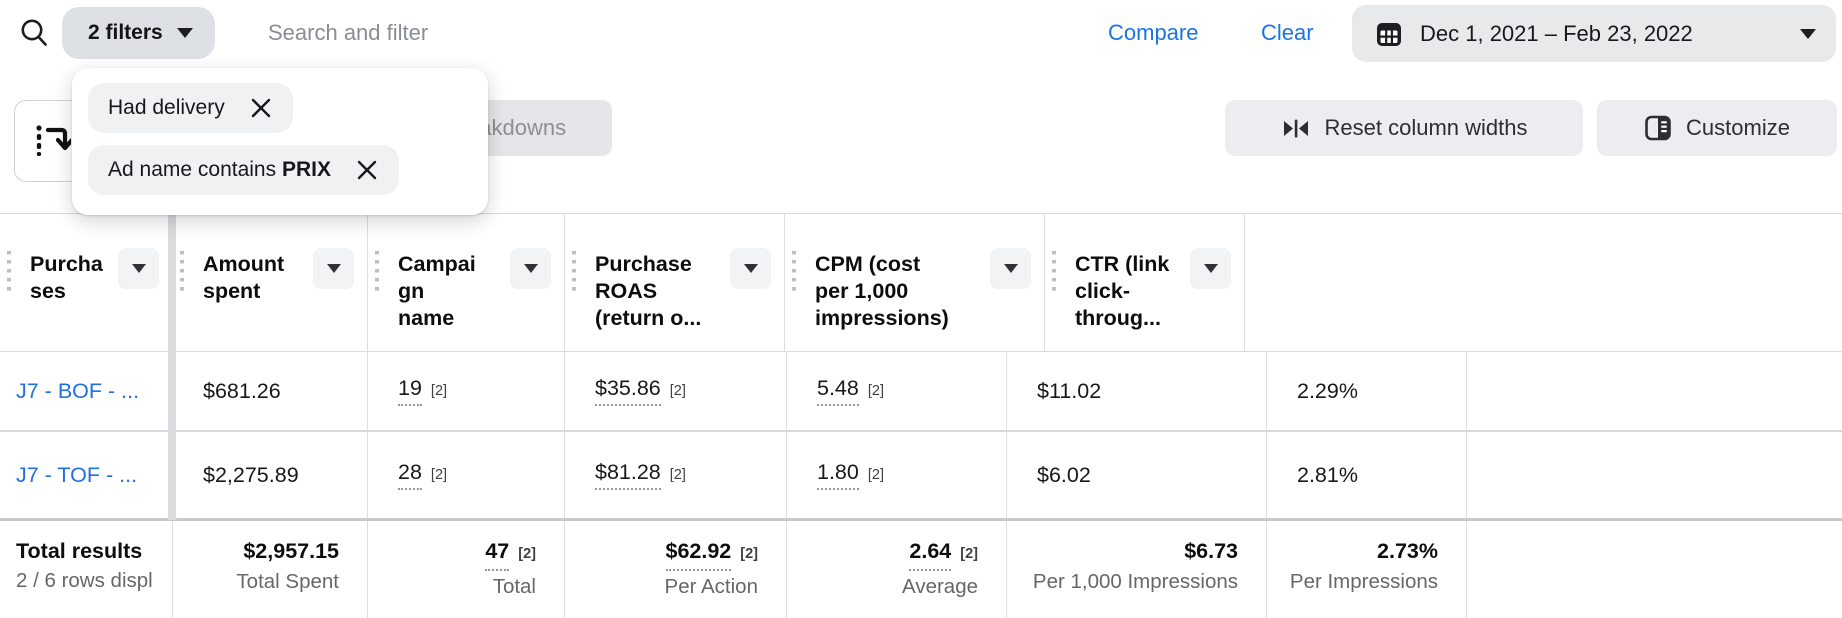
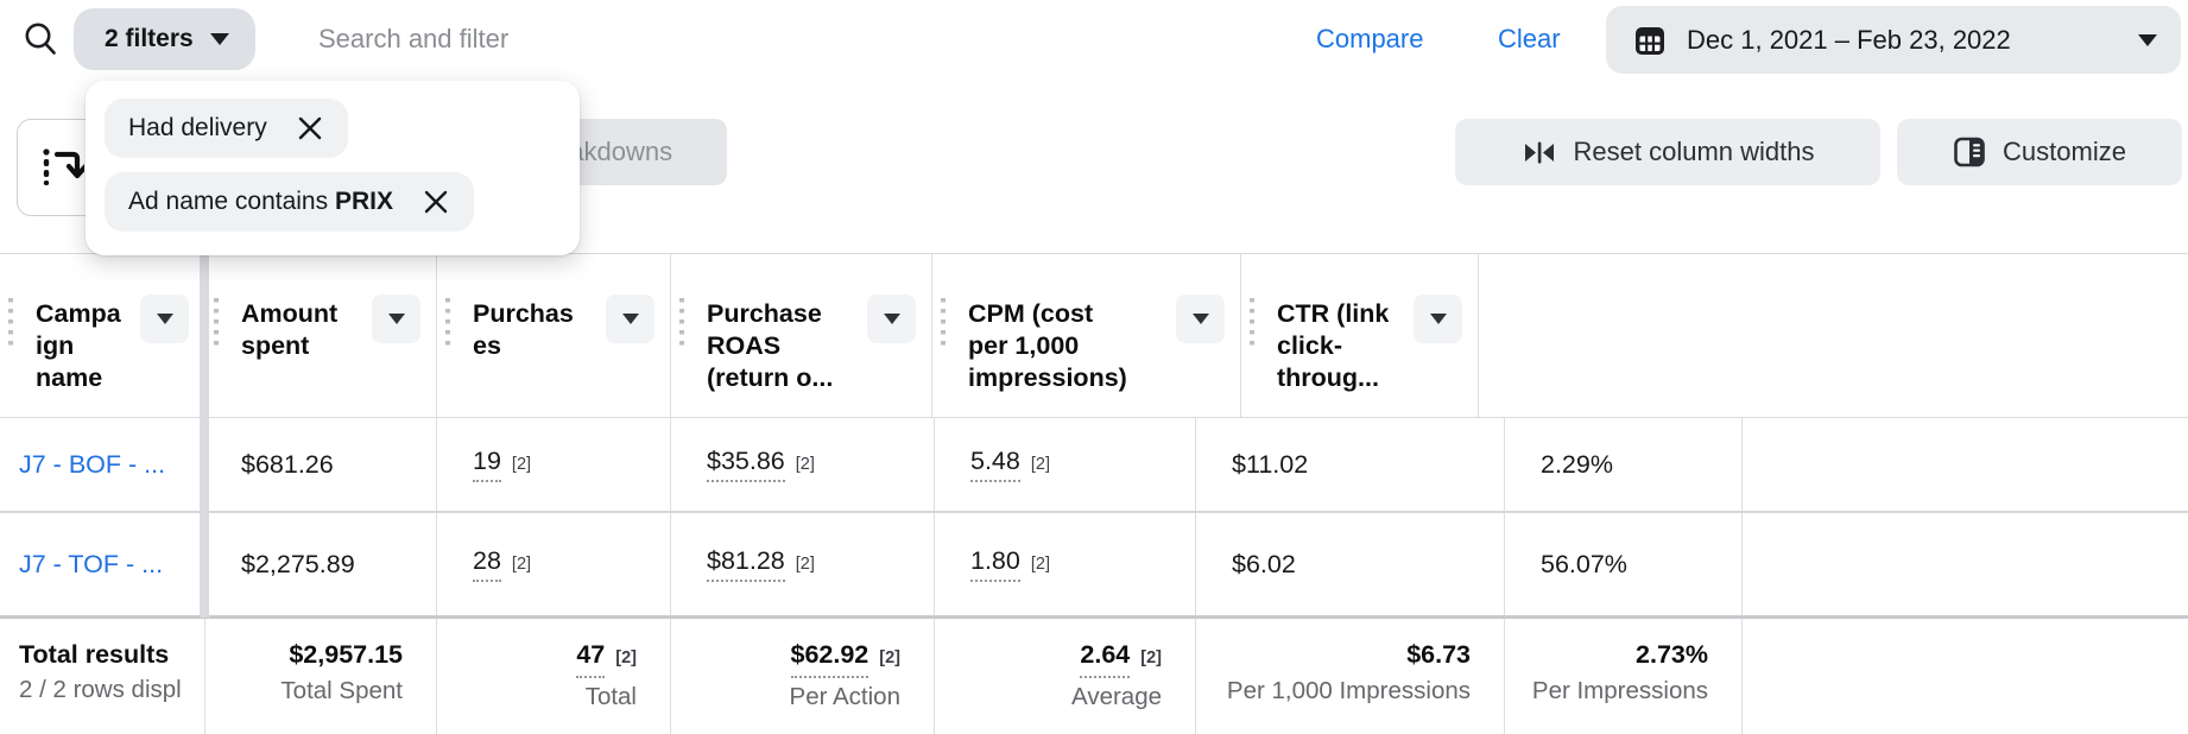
- Purchases
+ Campaign name
  Amount spent
- Campaign name
+ Purchases
  Purchase ROAS (return o...
  CPM (cost per 1,000 impressions)
  CTR (link click-throug...
  J7 - BOF - ...
  $681.26
  19
  [2]
  $35.86
  [2]
  5.48
  [2]
  $11.02
  2.29%
  J7 - TOF - ...
  $2,275.89
  28
  [2]
  $81.28
  [2]
  1.80
  [2]
  $6.02
- 2.81%
+ 56.07%
  Total results
- 2 / 6 rows displ
+ 2 / 2 rows displ
  $2,957.15
  Total Spent
  47
  [2]
  Total
  $62.92
  [2]
  Per Action
  2.64
  [2]
  Average
  $6.73
  Per 1,000 Impressions
  2.73%
  Per Impressions
  Reset column widths
  Customize
  2 filters
  Search and filter
  Compare
  Clear
  Dec 1, 2021 – Feb 23, 2022
  Had delivery
  Ad name contains PRIX
